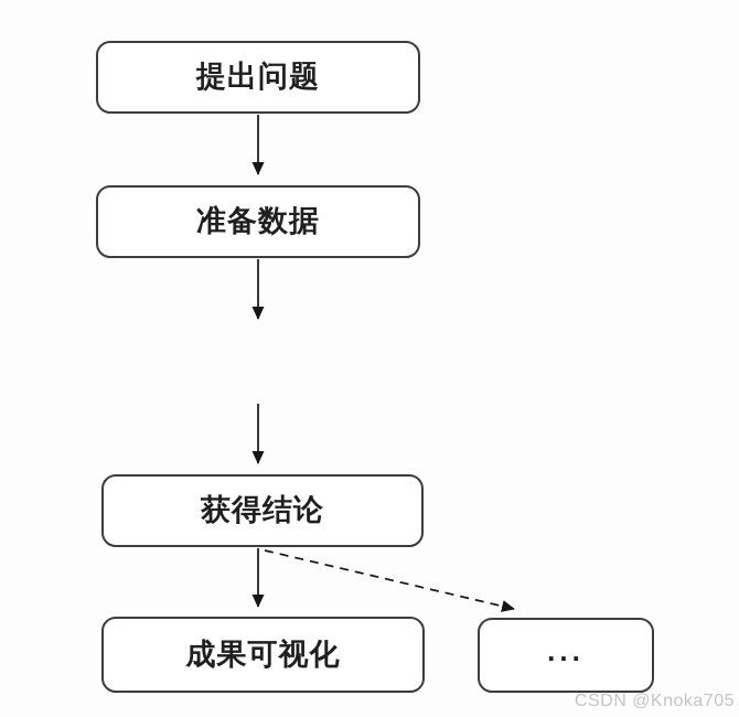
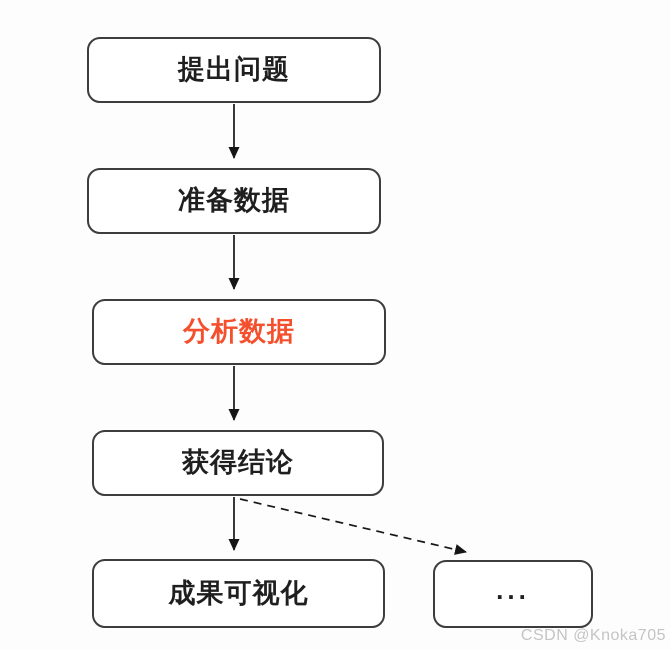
  提出问题
  准备数据
+ 分析数据
  获得结论
  成果可视化
  ...
  CSDN @Knoka705
